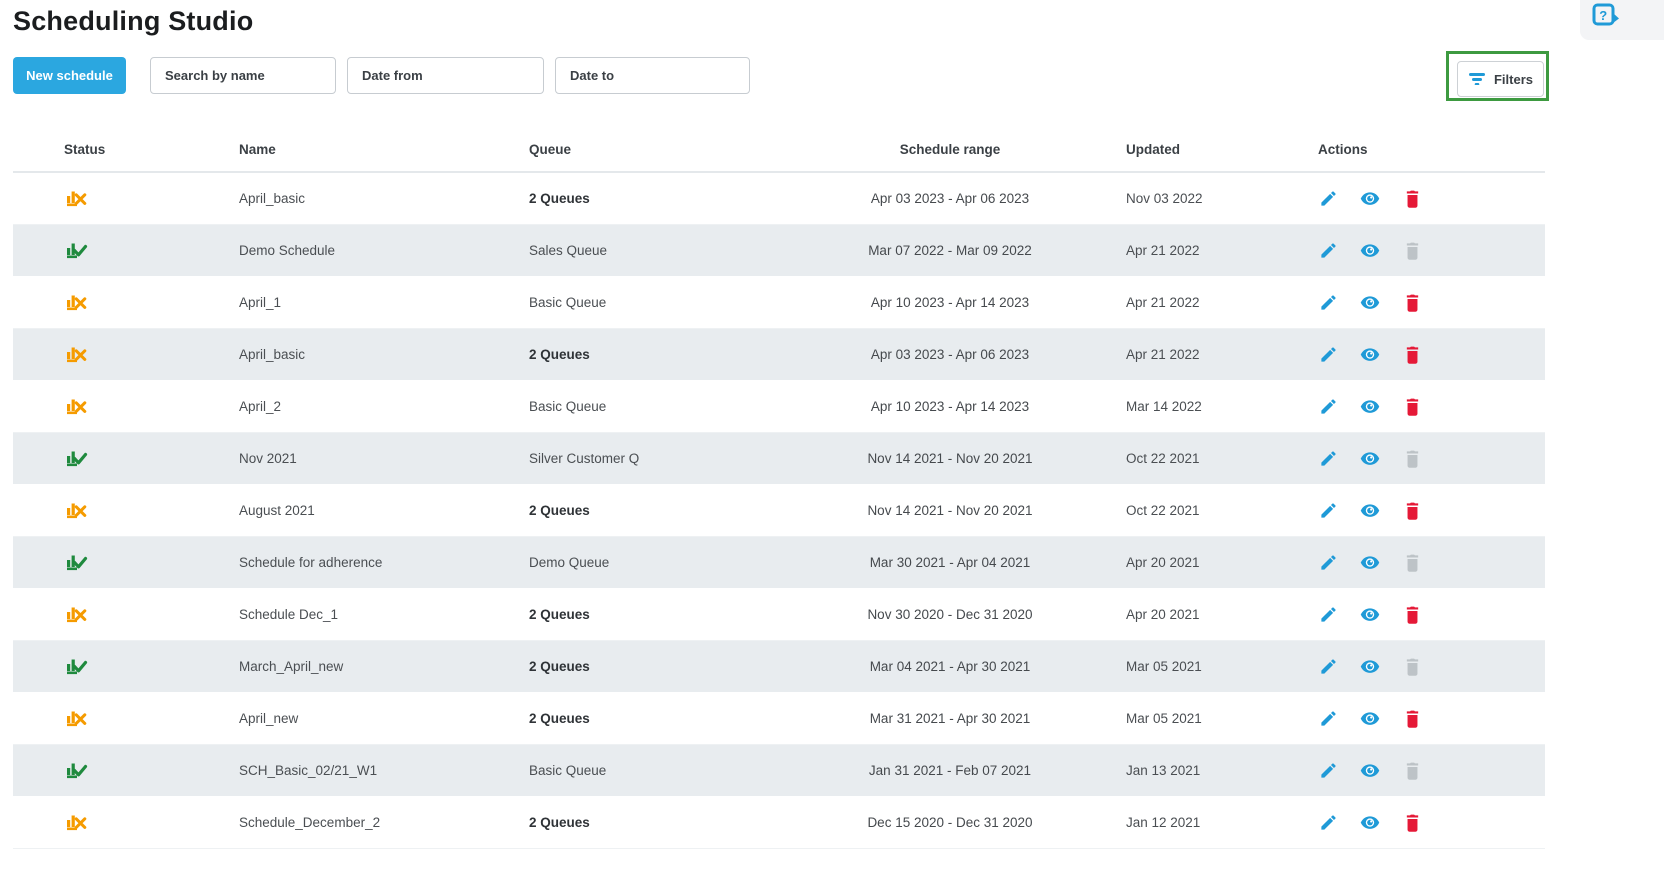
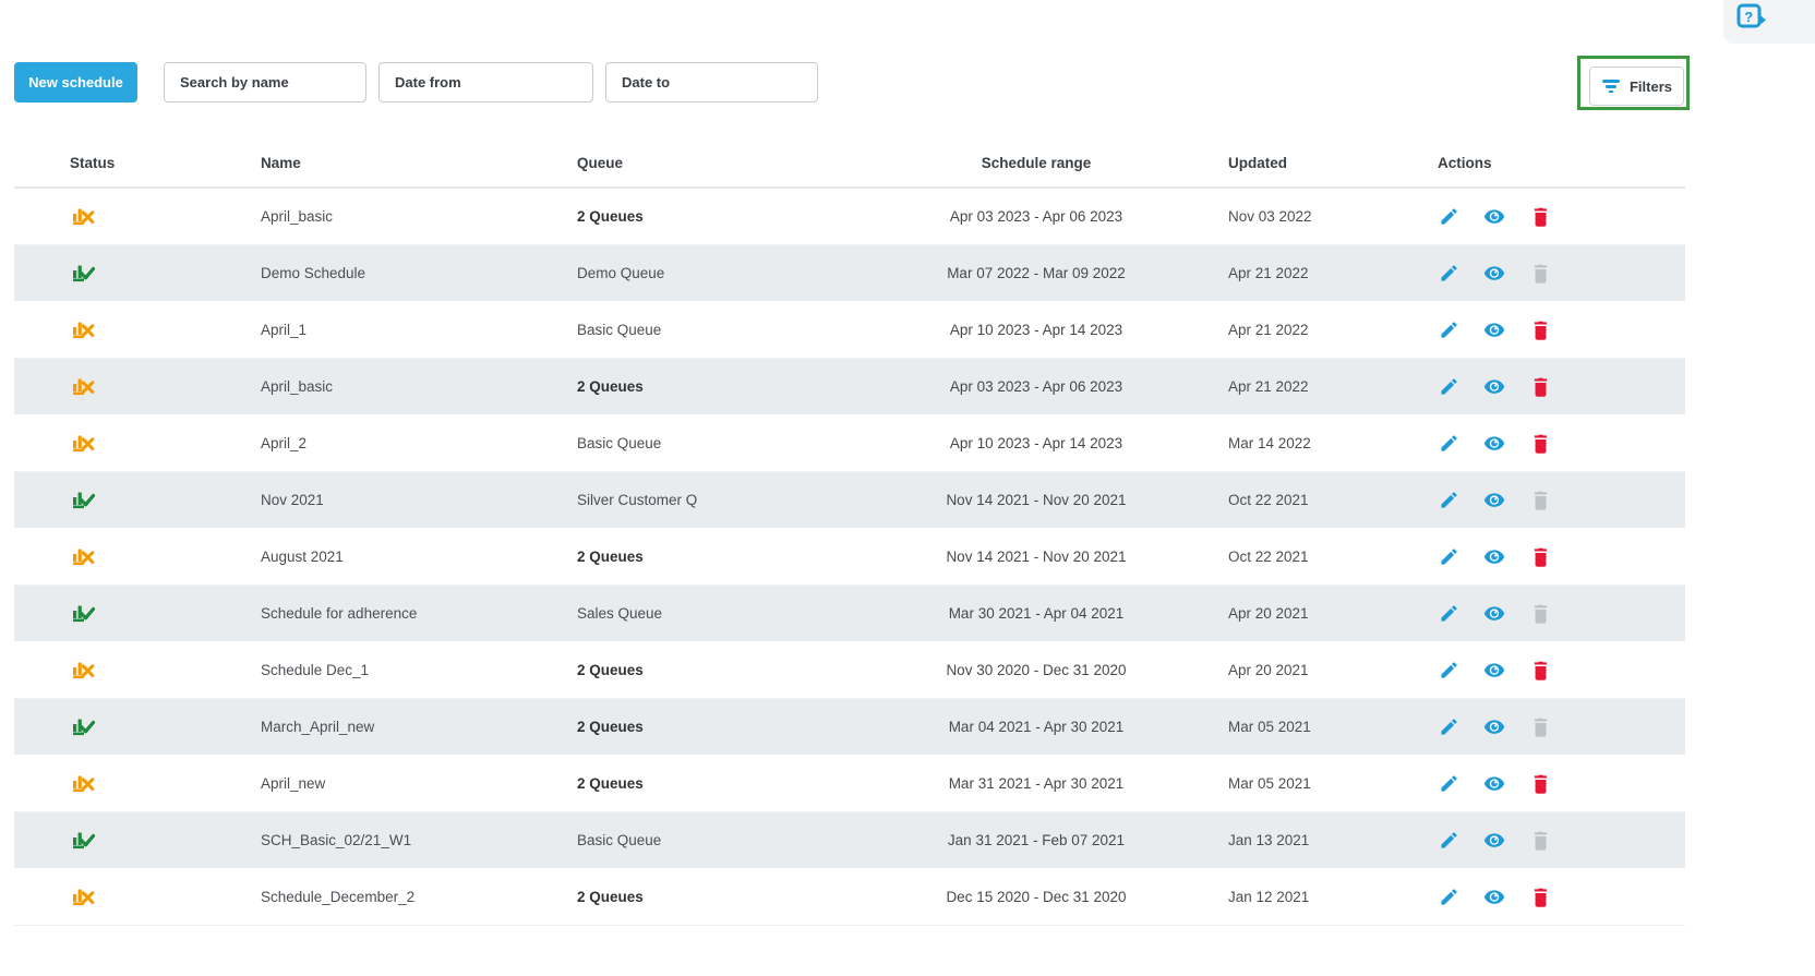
- Scheduling Studio
  ?
  New schedule
  Search by name
  Date from
  Date to
  Filters
  Status
  Name
  Queue
  Schedule range
  Updated
  Actions
  April_basic
  2 Queues
  Apr 03 2023 - Apr 06 2023
  Nov 03 2022
  Demo Schedule
- Sales Queue
+ Demo Queue
  Mar 07 2022 - Mar 09 2022
  Apr 21 2022
  April_1
  Basic Queue
  Apr 10 2023 - Apr 14 2023
  Apr 21 2022
  April_basic
  2 Queues
  Apr 03 2023 - Apr 06 2023
  Apr 21 2022
  April_2
  Basic Queue
  Apr 10 2023 - Apr 14 2023
  Mar 14 2022
  Nov 2021
  Silver Customer Q
  Nov 14 2021 - Nov 20 2021
  Oct 22 2021
  August 2021
  2 Queues
  Nov 14 2021 - Nov 20 2021
  Oct 22 2021
  Schedule for adherence
- Demo Queue
+ Sales Queue
  Mar 30 2021 - Apr 04 2021
  Apr 20 2021
  Schedule Dec_1
  2 Queues
  Nov 30 2020 - Dec 31 2020
  Apr 20 2021
  March_April_new
  2 Queues
  Mar 04 2021 - Apr 30 2021
  Mar 05 2021
  April_new
  2 Queues
  Mar 31 2021 - Apr 30 2021
  Mar 05 2021
  SCH_Basic_02/21_W1
  Basic Queue
  Jan 31 2021 - Feb 07 2021
  Jan 13 2021
  Schedule_December_2
  2 Queues
  Dec 15 2020 - Dec 31 2020
  Jan 12 2021
